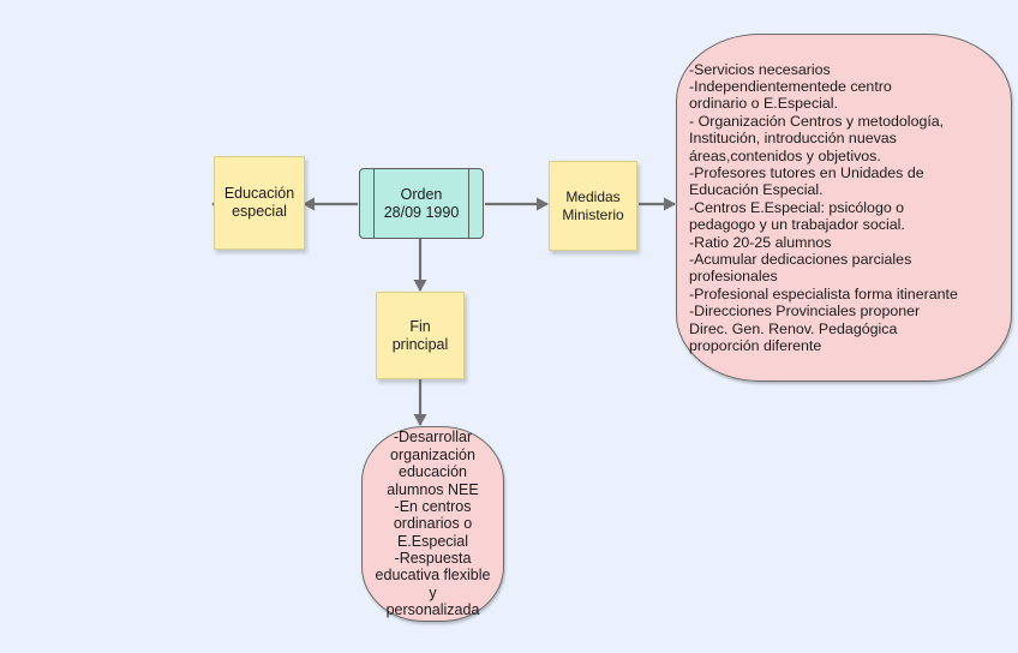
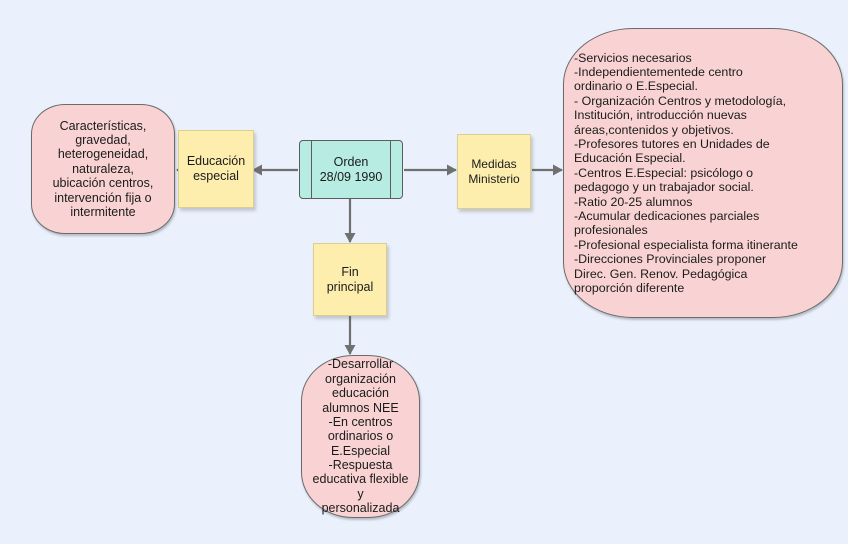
+ Características,
+ gravedad,
+ heterogeneidad,
+ naturaleza,
+ ubicación centros,
+ intervención fija o
+ intermitente
  Educación
  especial
  Orden
  28/09 1990
  Medidas
  Ministerio
  -Servicios necesarios
  -Independientementede centro
  ordinario o E.Especial.
  - Organización Centros y metodología,
  Institución, introducción nuevas
  áreas,contenidos y objetivos.
  -Profesores tutores en Unidades de
  Educación Especial.
  -Centros E.Especial: psicólogo o
  pedagogo y un trabajador social.
  -Ratio 20-25 alumnos
  -Acumular dedicaciones parciales
  profesionales
  -Profesional especialista forma itinerante
  -Direcciones Provinciales proponer
  Direc. Gen. Renov. Pedagógica
  proporción diferente
  Fin
  principal
  -Desarrollar
  organización
  educación
  alumnos NEE
  -En centros
  ordinarios o
  E.Especial
  -Respuesta
  educativa flexible y
  personalizada
